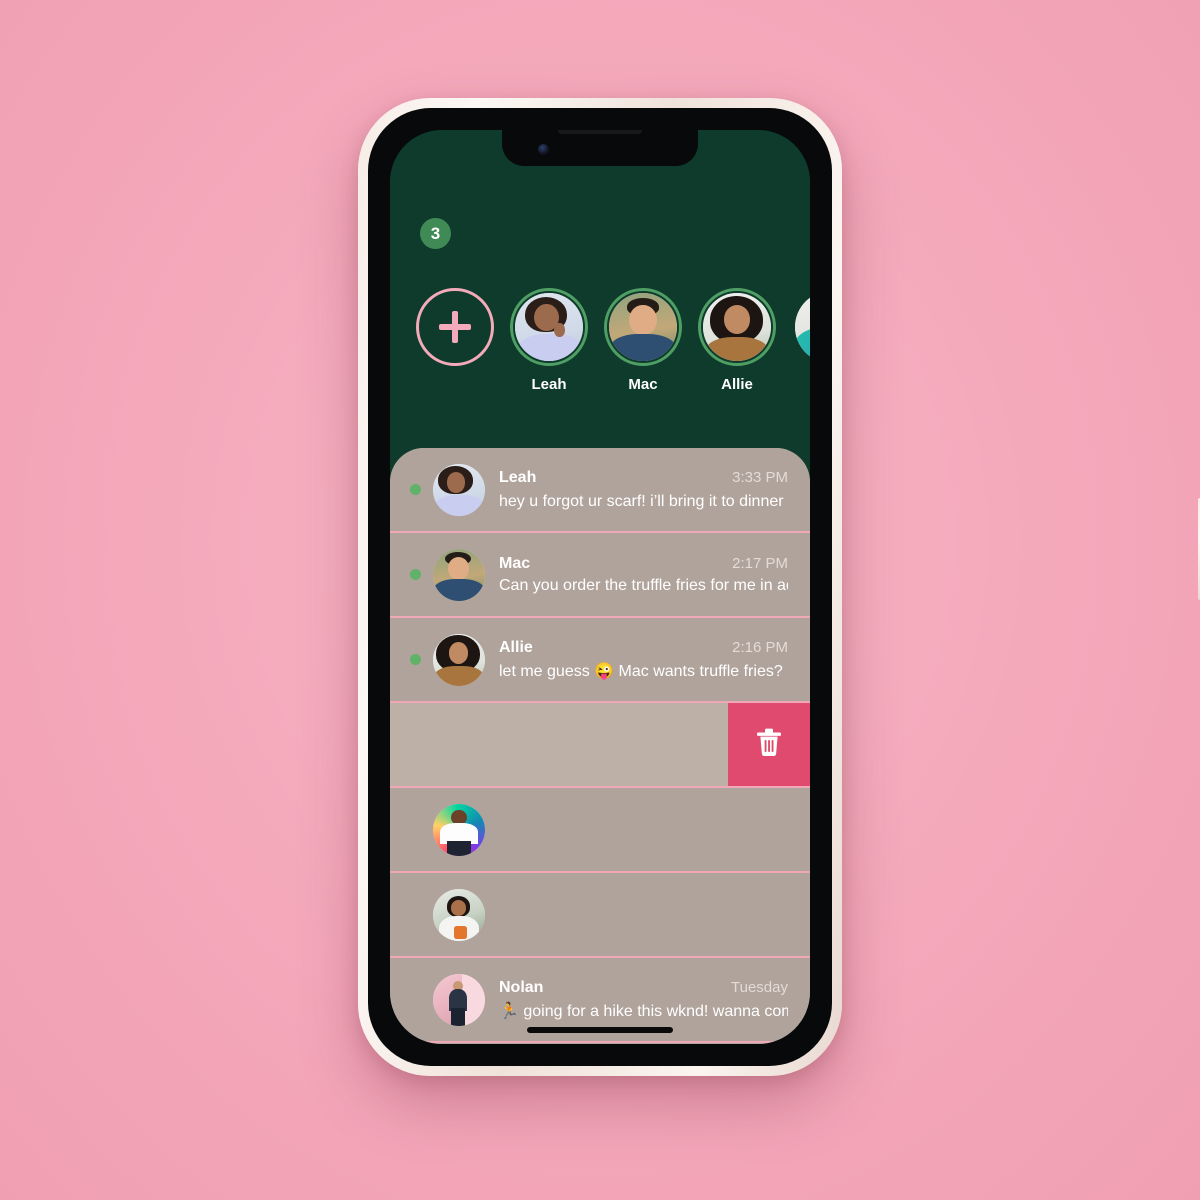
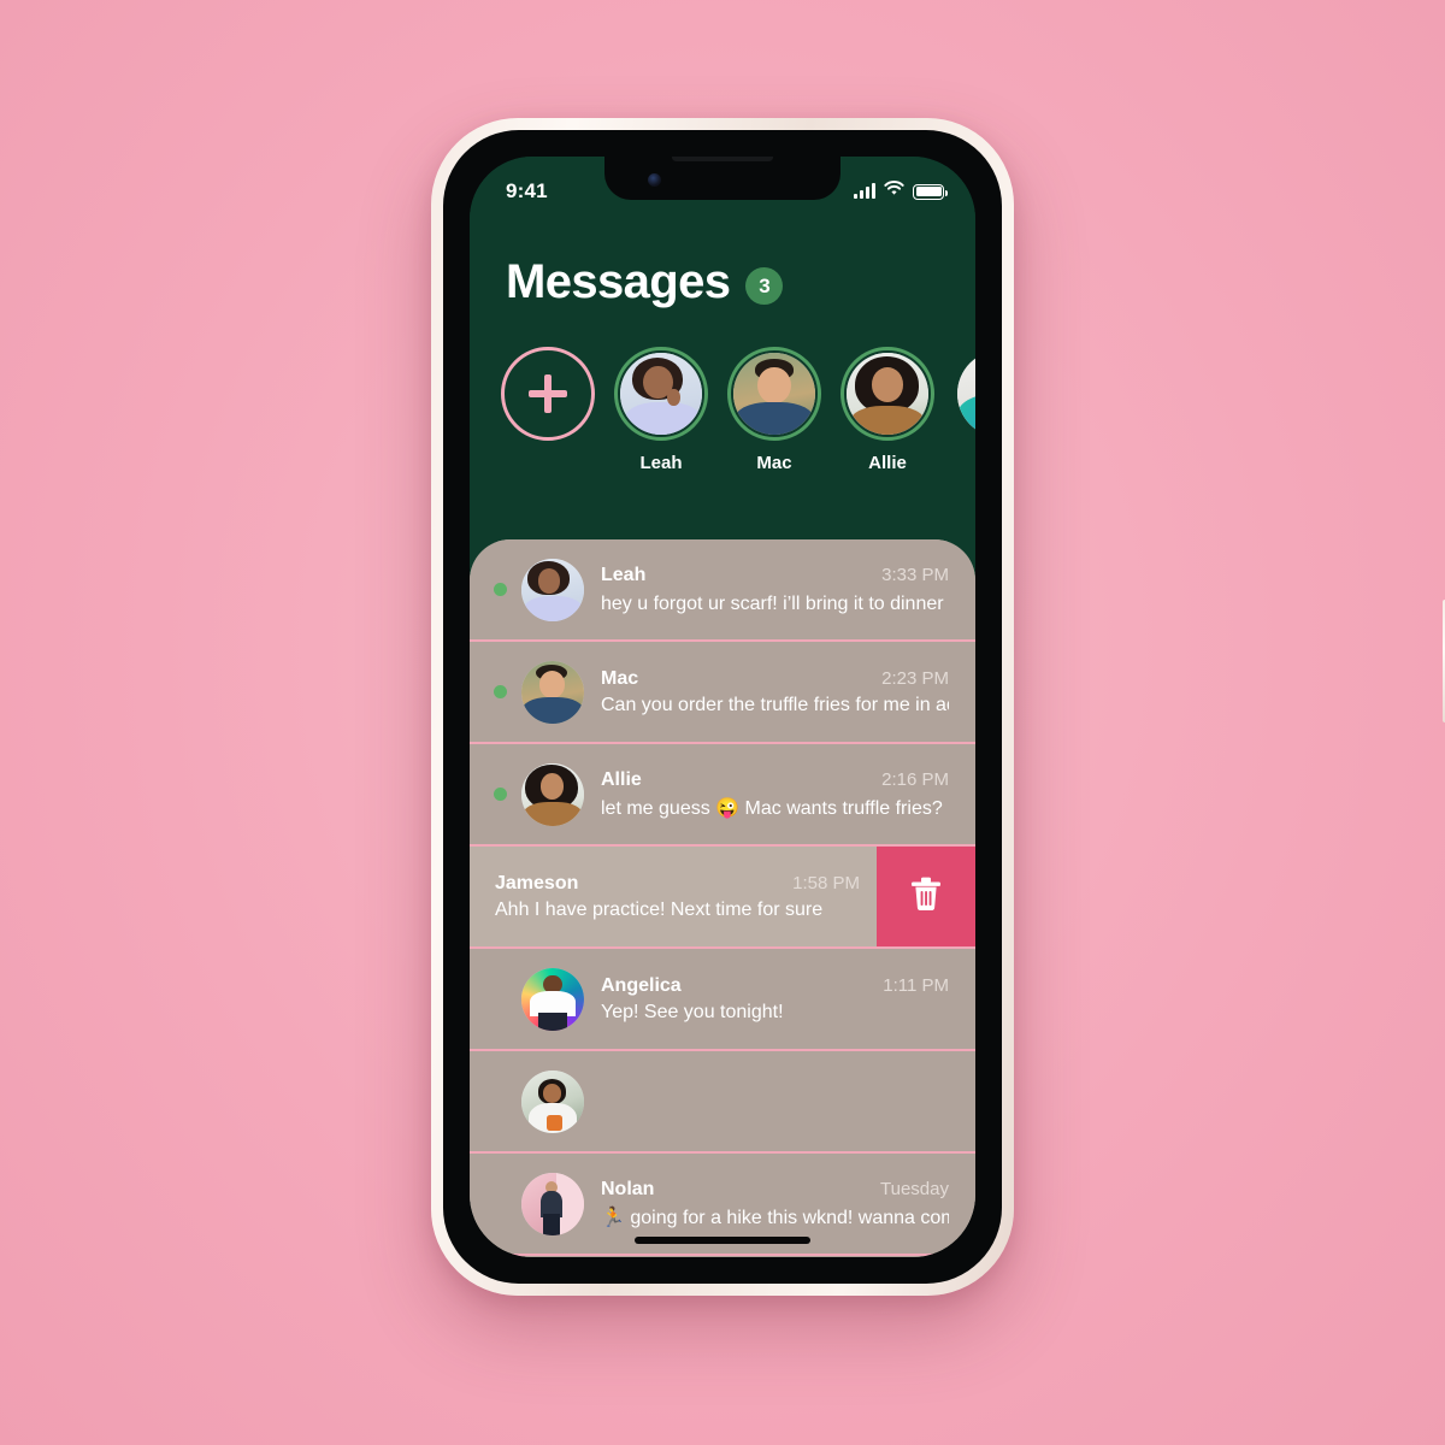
+ 9:41
+ Messages
  3
  Leah
  Mac
  Allie
  Leah
  3:33 PM
  hey u forgot ur scarf! i’ll bring it to dinner
  Mac
- 2:17 PM
+ 2:23 PM
  Can you order the truffle fries for me in a
  Allie
  2:16 PM
  let me guess 😜 Mac wants truffle fries?
+ Jameson
+ 1:58 PM
+ Ahh I have practice! Next time for sure
+ Angelica
+ 1:11 PM
+ Yep! See you tonight!
  Nolan
  Tuesday
  🏃 going for a hike this wknd! wanna com
